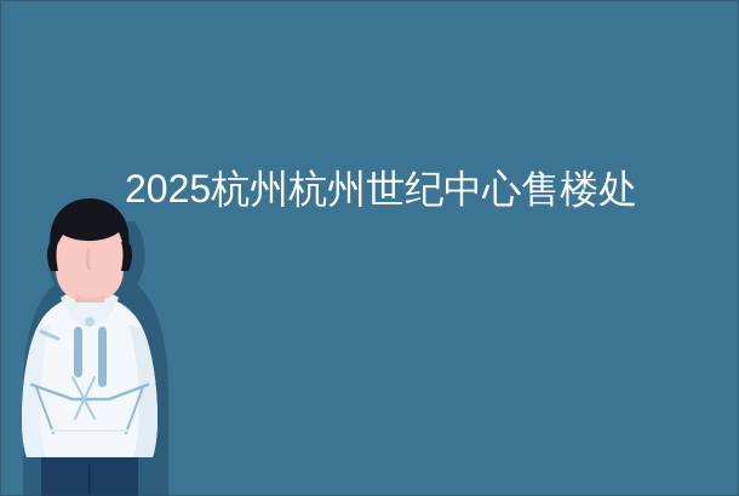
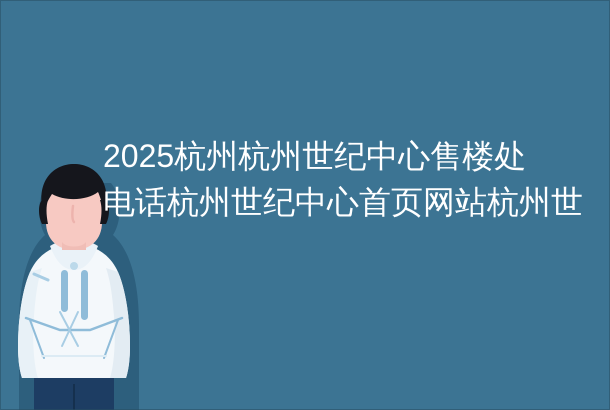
  2025杭州杭州世纪中心售楼处
+ 电话杭州世纪中心首页网站杭州世
